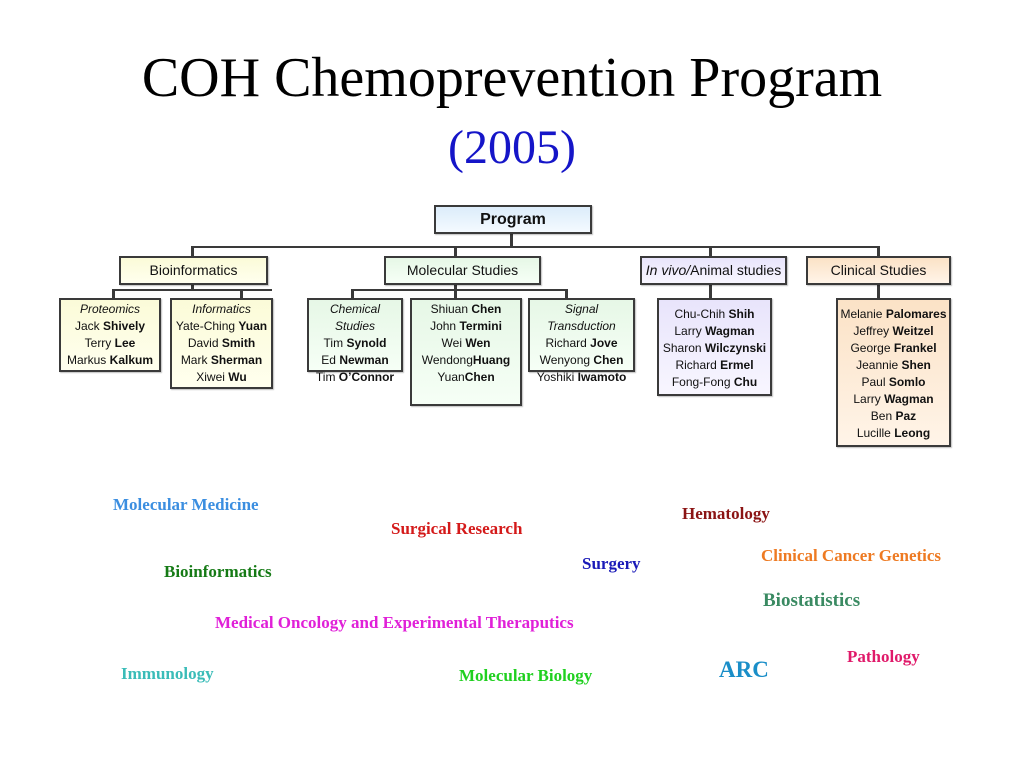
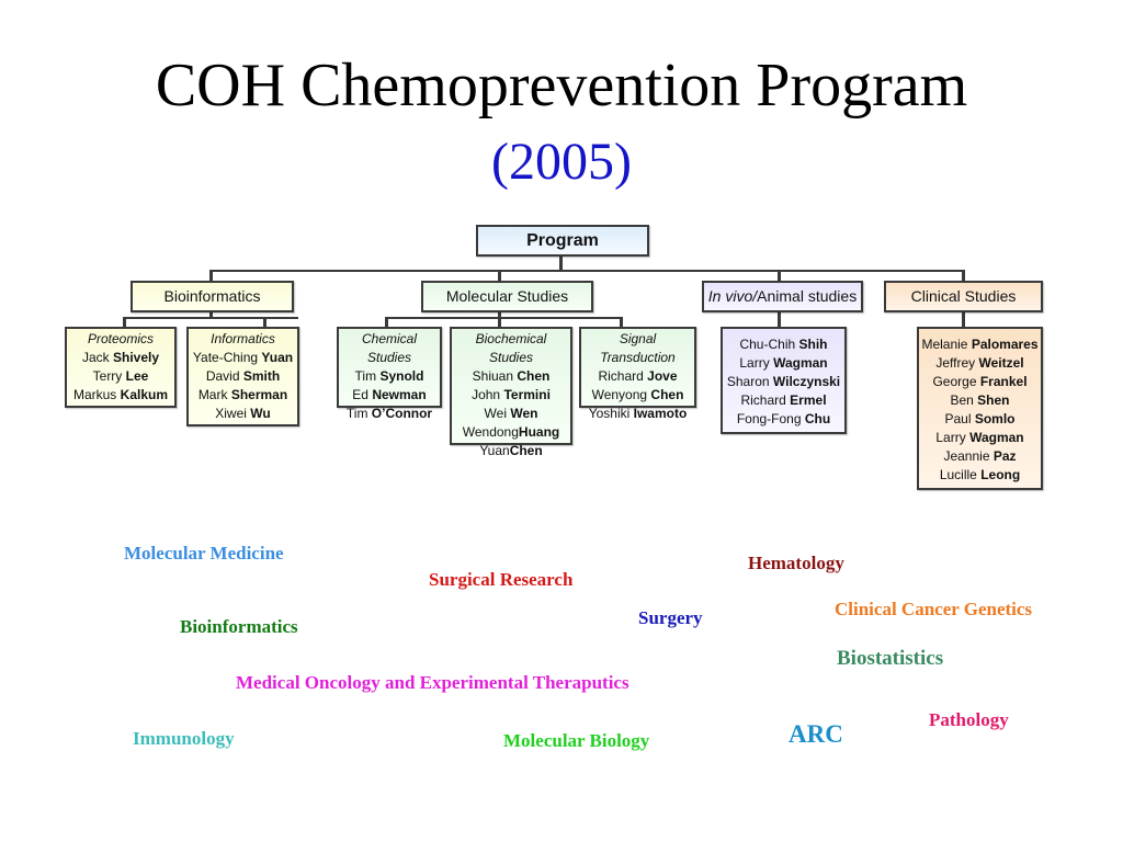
  COH Chemoprevention Program
  (2005)
  Program
  Bioinformatics
  Molecular Studies
  In vivo/Animal studies
  Clinical Studies
  Proteomics
  Jack Shively
  Terry Lee
  Markus Kalkum
  Informatics
  Yate-Ching Yuan
  David Smith
  Mark Sherman
  Xiwei Wu
  Chemical Studies
  Tim Synold
  Ed Newman
  Tim O’Connor
+ Biochemical Studies
  Shiuan Chen
  John Termini
  Wei Wen
  WendongHuang
  YuanChen
  Signal Transduction
  Richard Jove
  Wenyong Chen
  Yoshiki Iwamoto
  Chu-Chih Shih
  Larry Wagman
  Sharon Wilczynski
  Richard Ermel
  Fong-Fong Chu
  Melanie Palomares
  Jeffrey Weitzel
  George Frankel
- Jeannie Shen
+ Ben Shen
  Paul Somlo
  Larry Wagman
- Ben Paz
+ Jeannie Paz
  Lucille Leong
  Molecular Medicine
  Surgical Research
  Hematology
  Clinical Cancer Genetics
  Surgery
  Bioinformatics
  Biostatistics
  Medical Oncology and Experimental Theraputics
  Pathology
  ARC
  Immunology
  Molecular Biology
